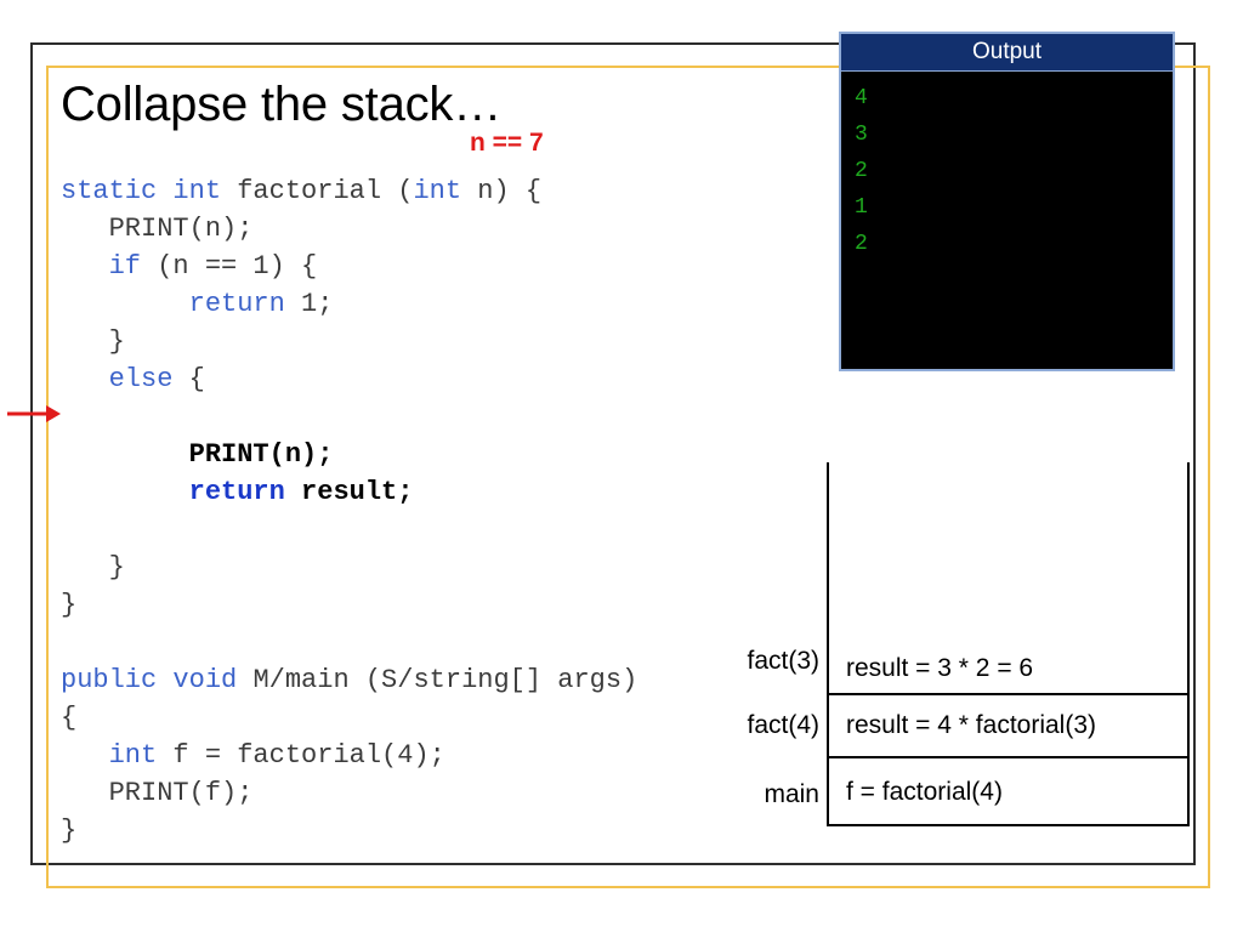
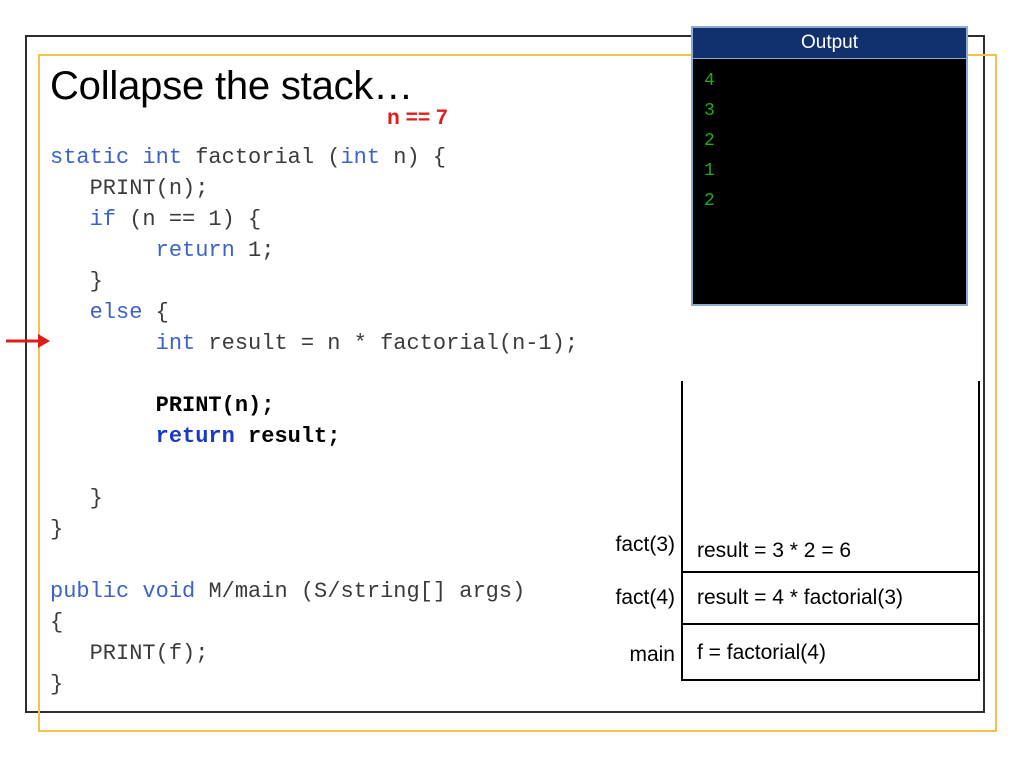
  Collapse the stack…
  n == 7
  static int factorial (int n) {
  PRINT(n);
  if (n == 1) {
  return 1;
  }
  else {
+ int result = n * factorial(n-1);
  PRINT(n);
  return result;
  }
  }
  public void M/main (S/string[] args)
  {
- int f = factorial(4);
  PRINT(f);
  }
  Output
  4
  3
  2
  1
  2
  fact(3)
  fact(4)
  main
  result = 3 * 2 = 6
  result = 4 * factorial(3)
  f = factorial(4)
